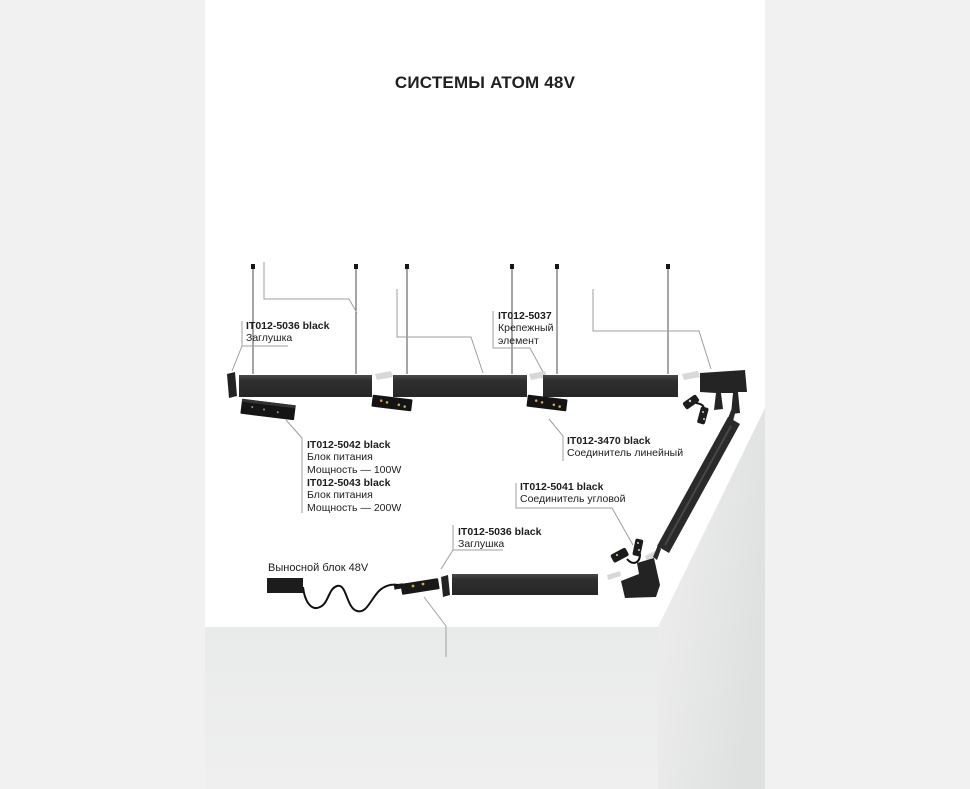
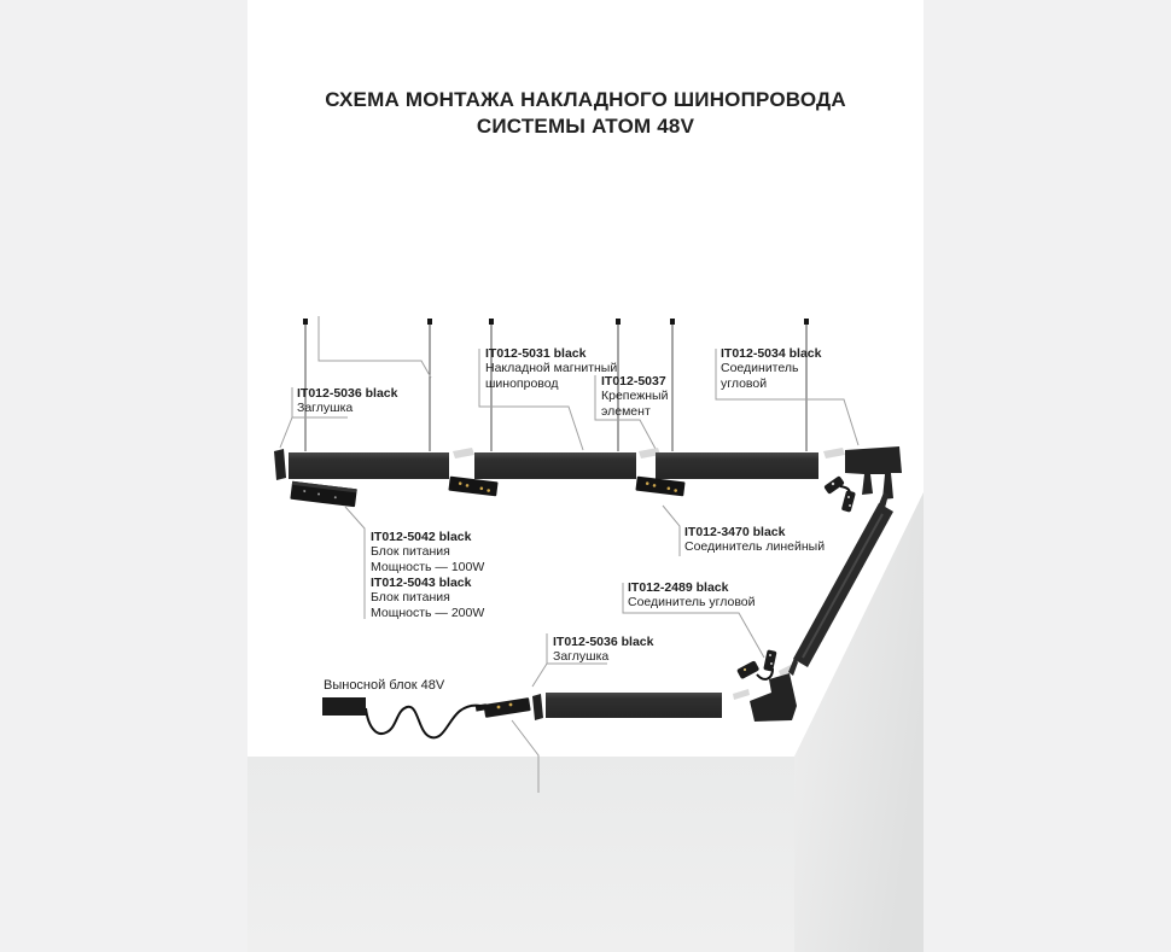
+ СХЕМА МОНТАЖА НАКЛАДНОГО ШИНОПРОВОДА
  СИСТЕМЫ ATOM 48V
  IT012-5036 black
  Заглушка
+ IT012-5031 black
+ Накладной магнитный
+ шинопровод
  IT012-5037
  Крепежный
  элемент
+ IT012-5034 black
+ Соединитель
+ угловой
  IT012-5042 black
  Блок питания
  Мощность — 100W
  IT012-5043 black
  Блок питания
  Мощность — 200W
  IT012-3470 black
  Соединитель линейный
- IT012-5041 black
+ IT012-2489 black
  Соединитель угловой
  IT012-5036 black
  Заглушка
  Выносной блок 48V
